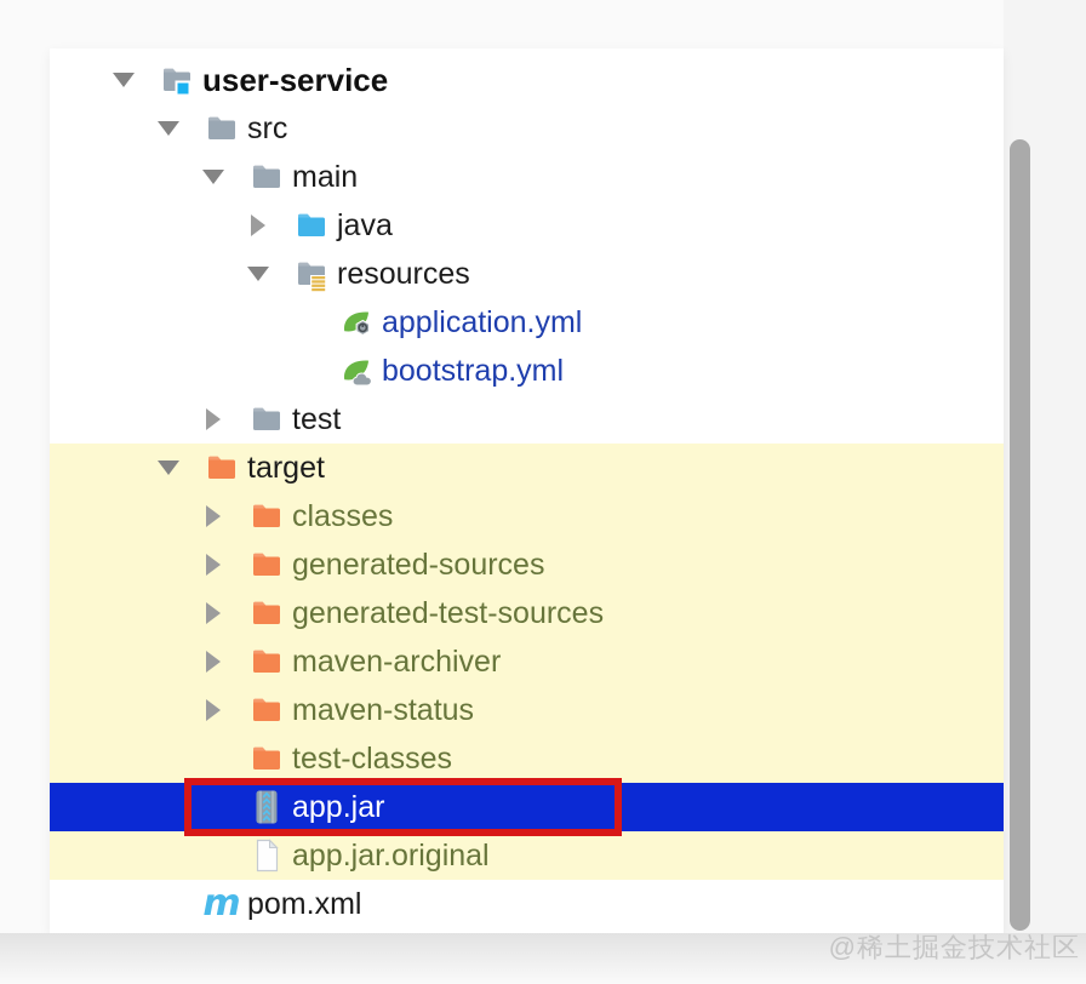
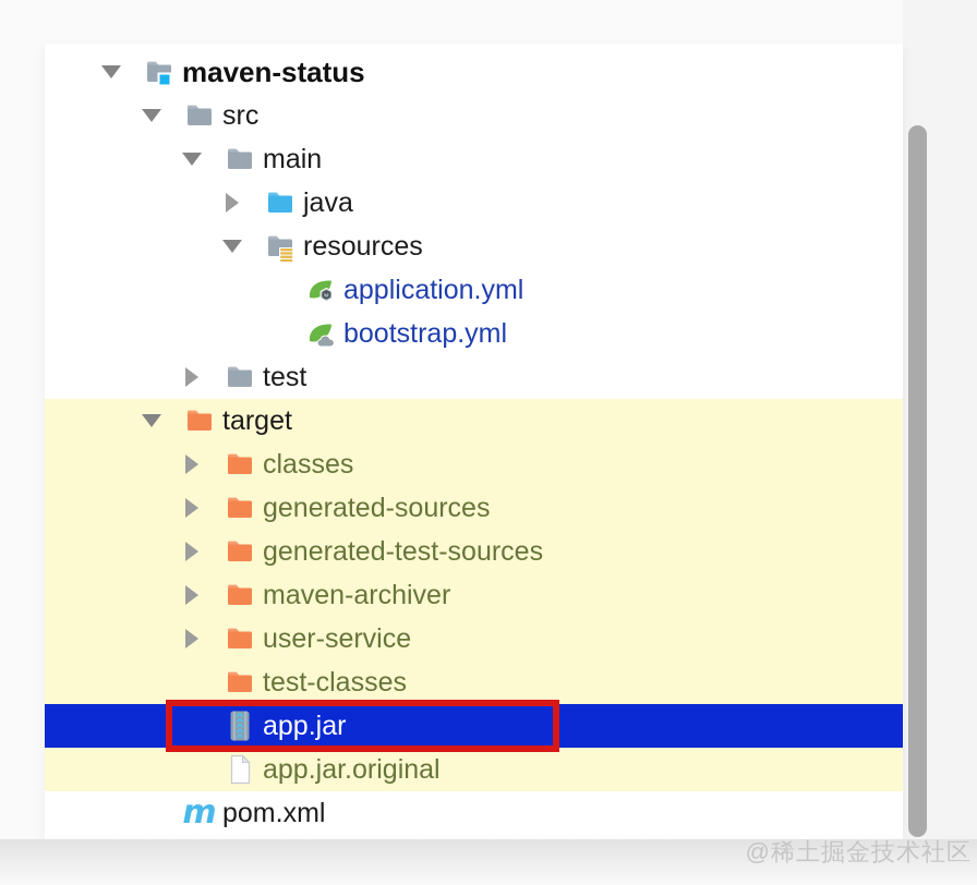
- user-service
+ maven-status
  src
  main
  java
  resources
  application.yml
  bootstrap.yml
  test
  target
  classes
  generated-sources
  generated-test-sources
  maven-archiver
- maven-status
+ user-service
  test-classes
  app.jar
  app.jar.original
  m
  pom.xml
  @稀土掘金技术社区
